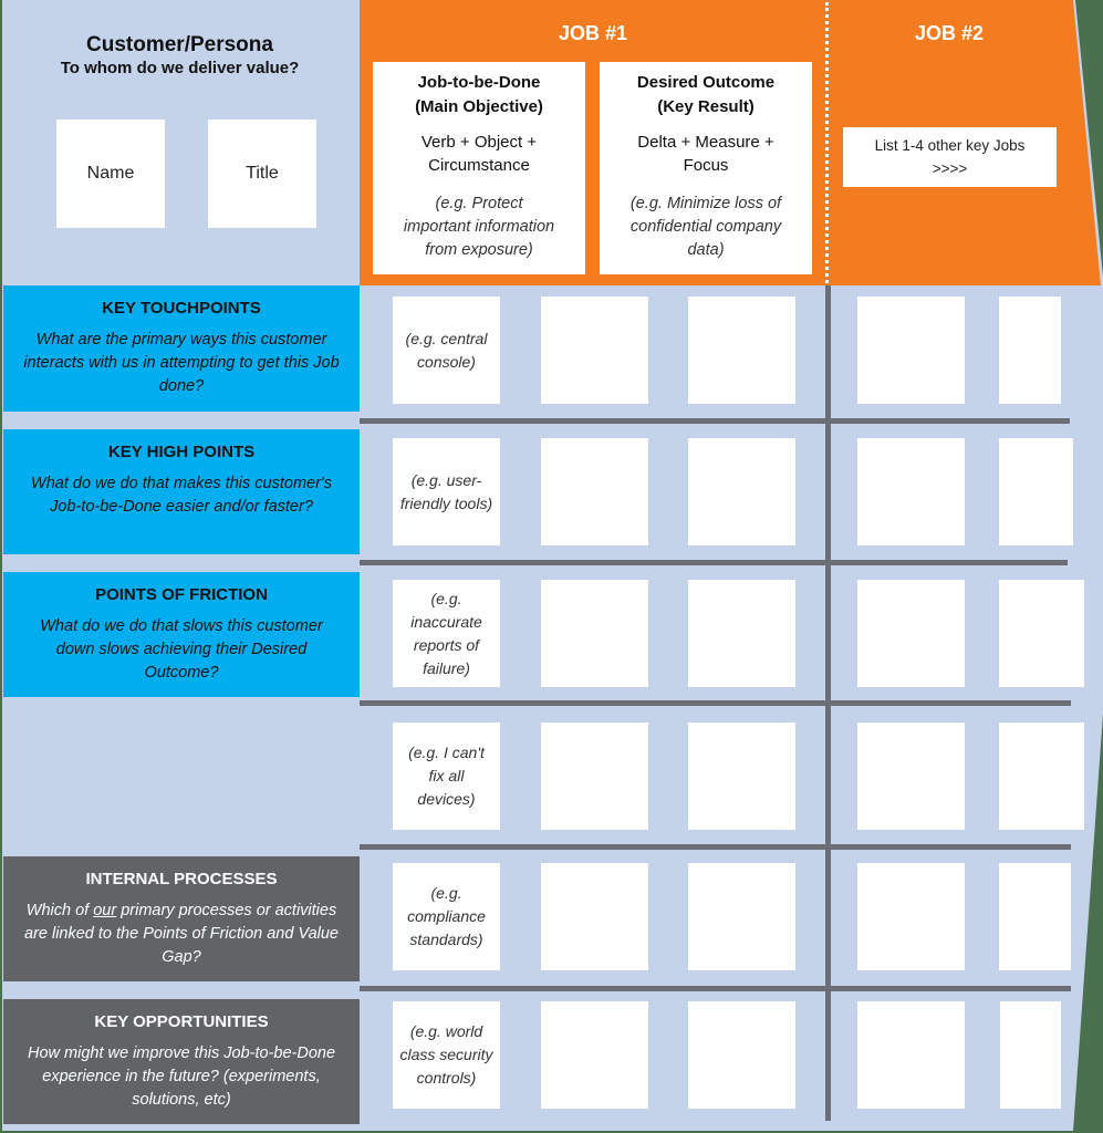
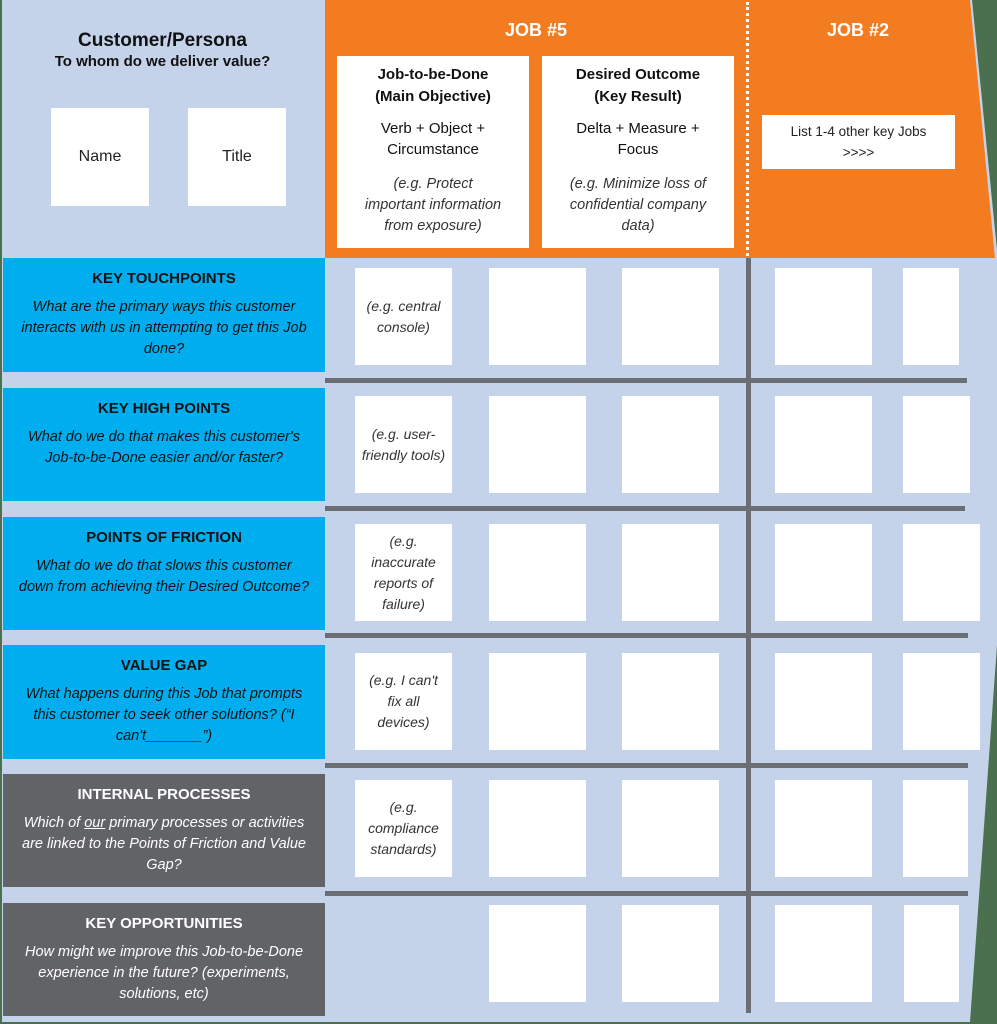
  Customer/Persona
  To whom do we deliver value?
  Name
  Title
- JOB #1
+ JOB #5
  Job-to-be-Done
  (Main Objective)
  Verb + Object +
  Circumstance
  (e.g. Protect
  important information
  from exposure)
  Desired Outcome
  (Key Result)
  Delta + Measure +
  Focus
  (e.g. Minimize loss of
  confidential company
  data)
  JOB #2
  List 1-4 other key Jobs
  >>>>
  KEY TOUCHPOINTS
  What are the primary ways this customer interacts with us in attempting to get this Job done?
  KEY HIGH POINTS
  What do we do that makes this customer's Job-to-be-Done easier and/or faster?
  POINTS OF FRICTION
- What do we do that slows this customer down slows achieving their Desired Outcome?
+ What do we do that slows this customer down from achieving their Desired Outcome?
+ VALUE GAP
+ What happens during this Job that prompts this customer to seek other solutions? (“I can't_______”)
  INTERNAL PROCESSES
  Which of our primary processes or activities are linked to the Points of Friction and Value Gap?
  KEY OPPORTUNITIES
  How might we improve this Job-to-be-Done experience in the future? (experiments, solutions, etc)
  (e.g. central console)
  (e.g. user-friendly tools)
  (e.g. inaccurate reports of failure)
  (e.g. I can't fix all devices)
  (e.g. compliance standards)
- (e.g. world class security controls)
